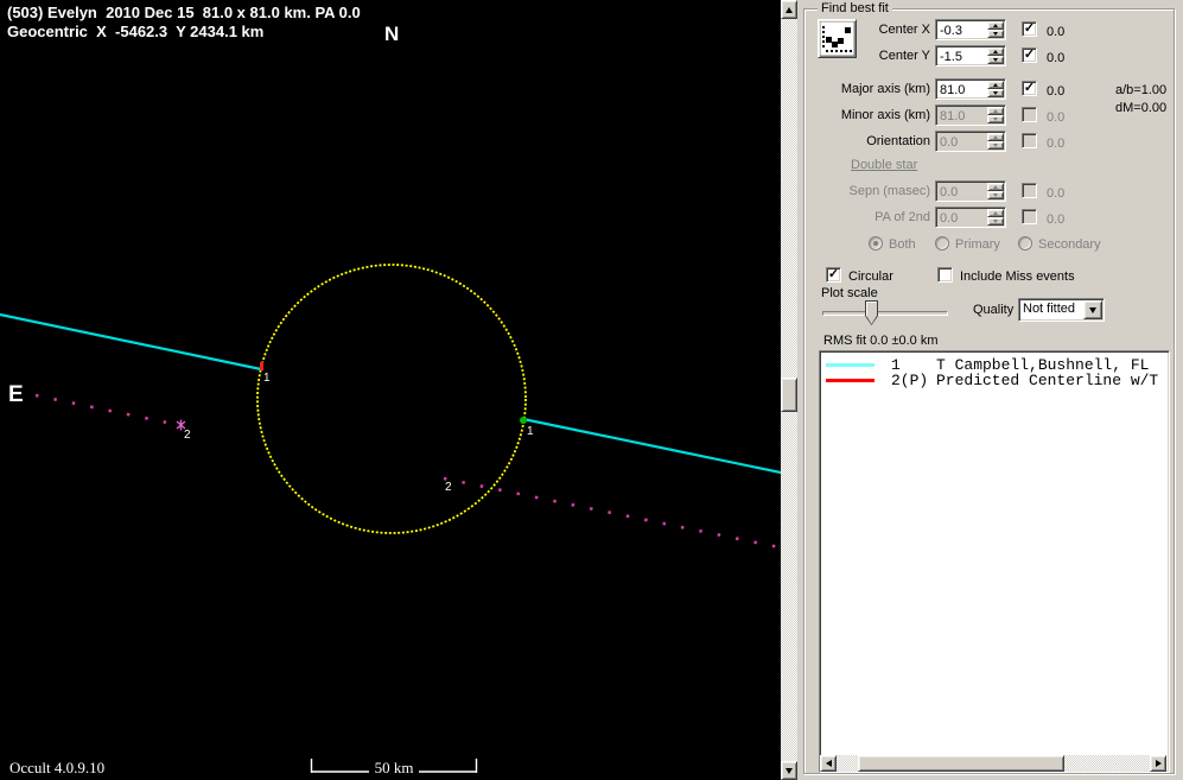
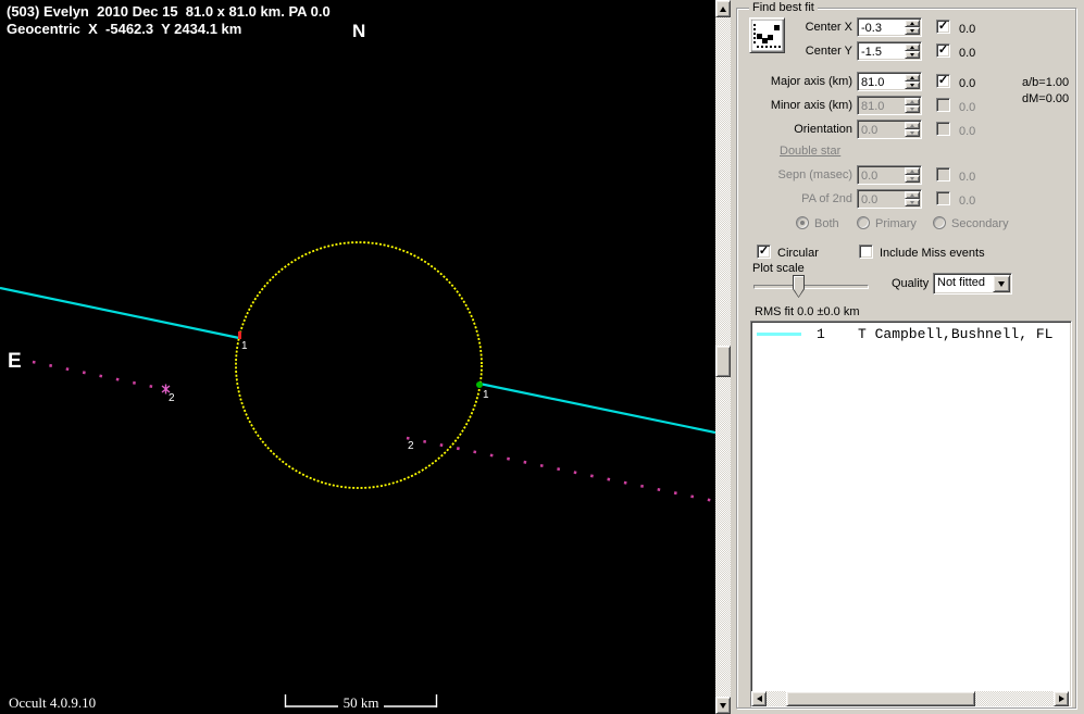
  (503) Evelyn 2010 Dec 15 81.0 x 81.0 km. PA 0.0
  Geocentric X -5462.3 Y 2434.1 km
  N
  E
  1
  1
  2
  2
  50 km
  Occult 4.0.9.10
  Find best fit
  Center X
  -0.3
  ✓
  0.0
  Center Y
  -1.5
  ✓
  0.0
  Major axis (km)
  81.0
  ✓
  0.0
  a/b=1.00
  dM=0.00
  Minor axis (km)
  81.0
  0.0
  Orientation
  0.0
  0.0
  Double star
  Sepn (masec)
  0.0
  0.0
  PA of 2nd
  0.0
  0.0
  Both
  Primary
  Secondary
  ✓
  Circular
  Include Miss events
  Plot scale
  Quality
  Not fitted
  RMS fit 0.0 ±0.0 km
  1
  T Campbell,Bushnell, FL
- 2(P)
- Predicted Centerline w/T
